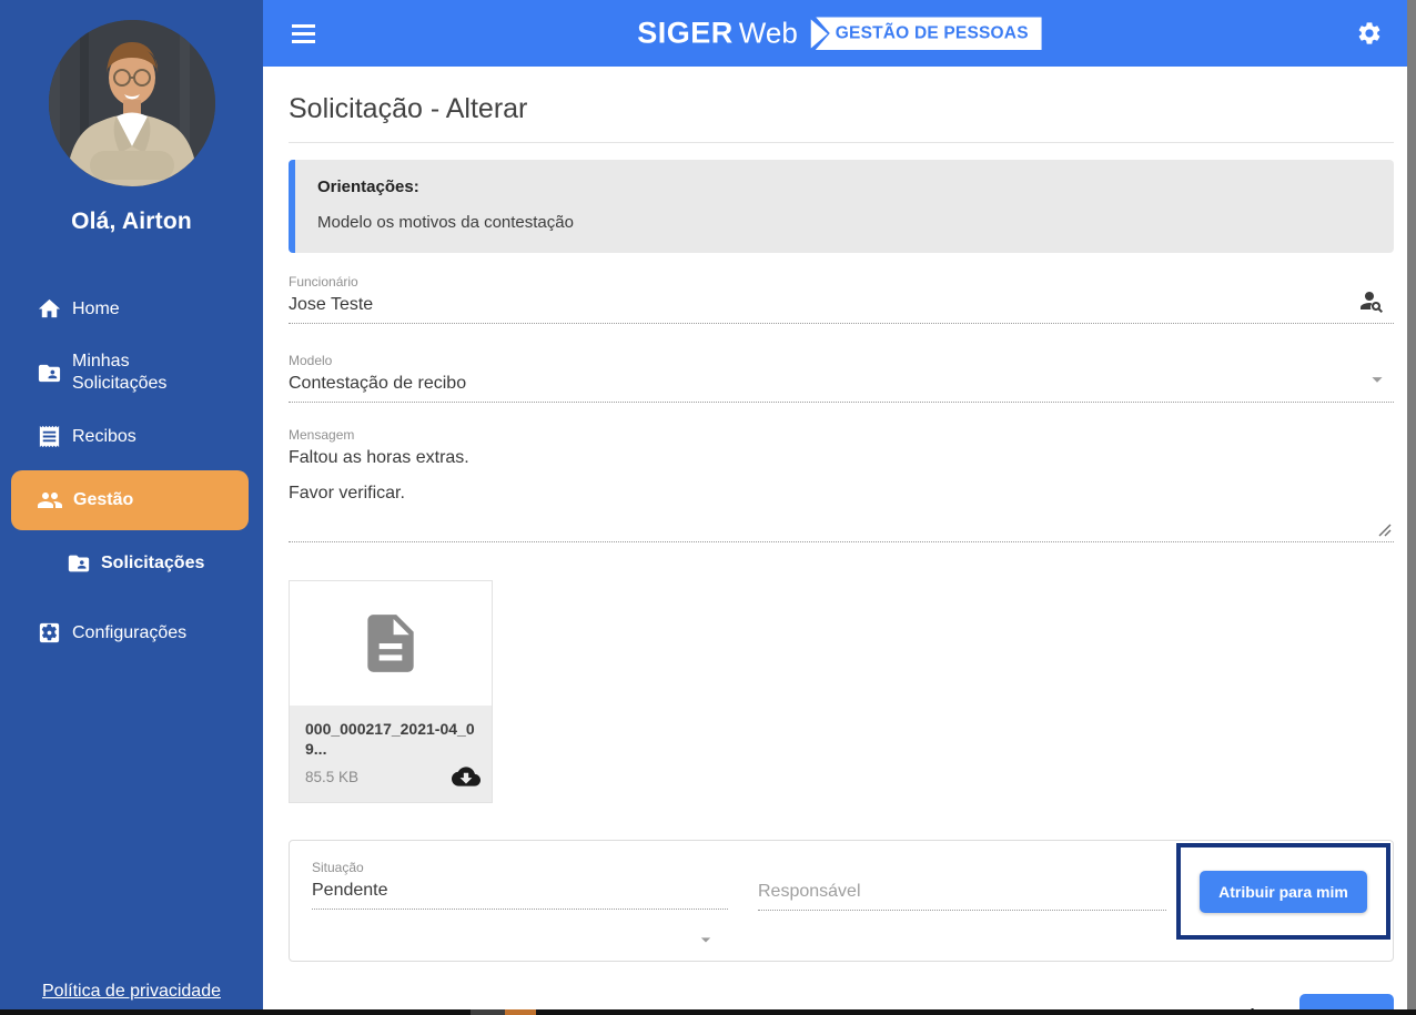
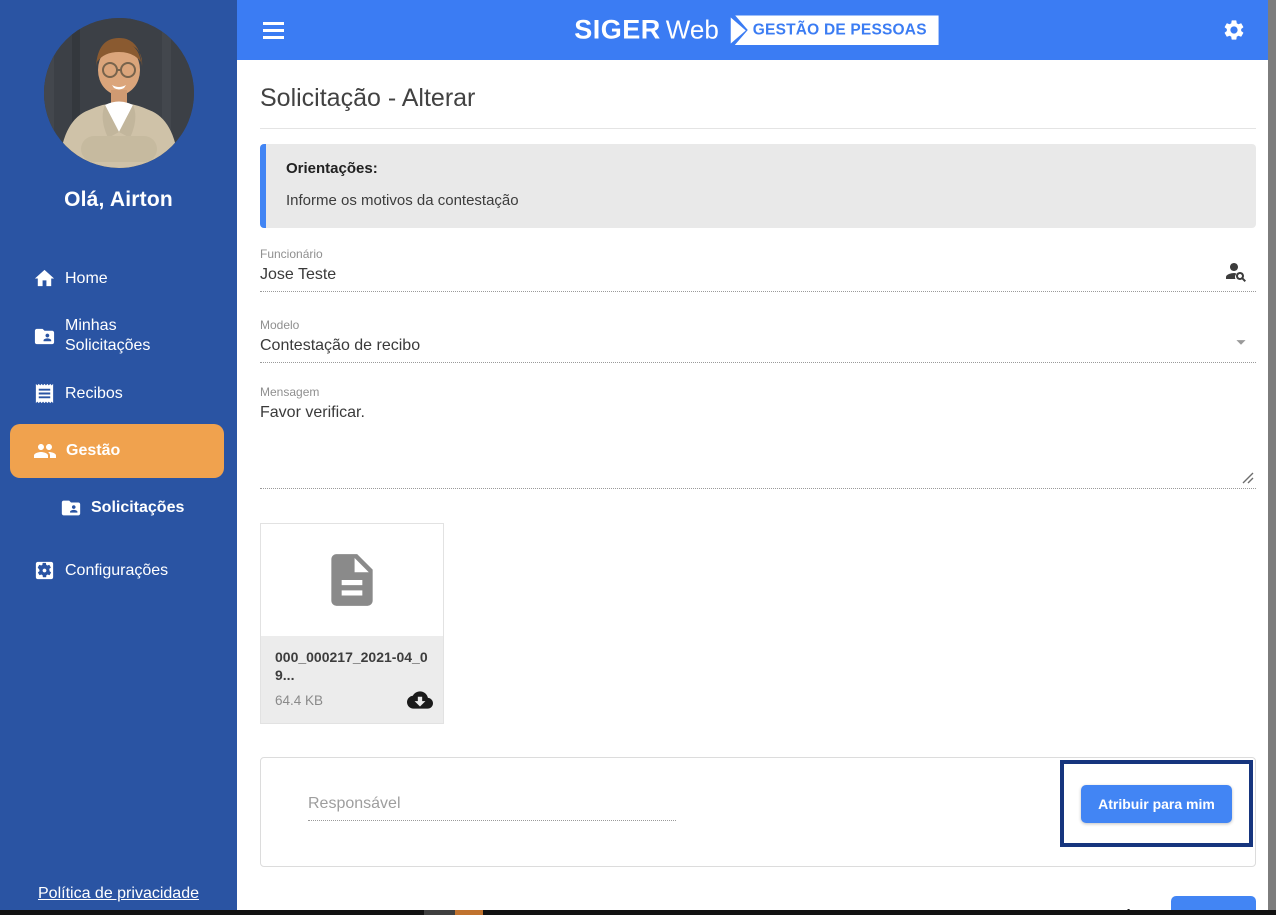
  Olá, Airton
  Home
  Minhas Solicitações
  Recibos
  Gestão
  Solicitações
  Configurações
  Política de privacidade
  SIGER
  Web
  GESTÃO DE PESSOAS
  Solicitação - Alterar
  Orientações:
- Modelo os motivos da contestação
+ Informe os motivos da contestação
  Funcionário
  Jose Teste
  Modelo
  Contestação de recibo
  Mensagem
- Faltou as horas extras.
  Favor verificar.
  000_000217_2021-04_09...
- 85.5 KB
+ 64.4 KB
- Situação
- Pendente
  Responsável
  Atribuir para mim
